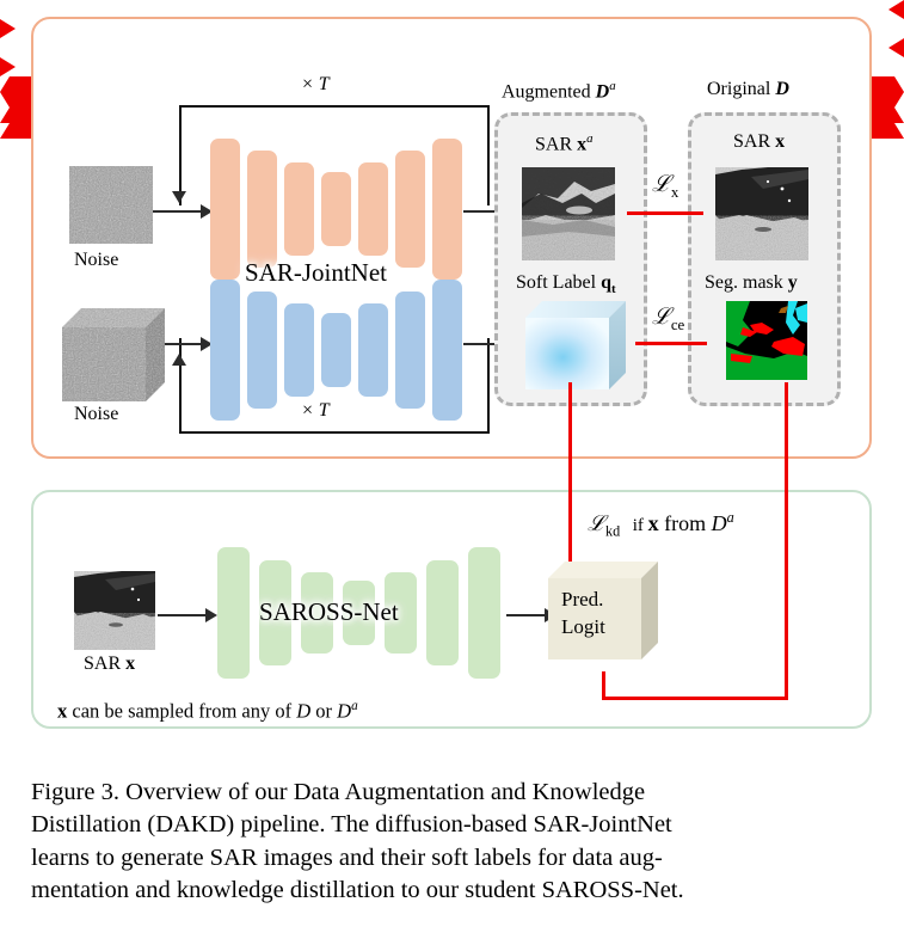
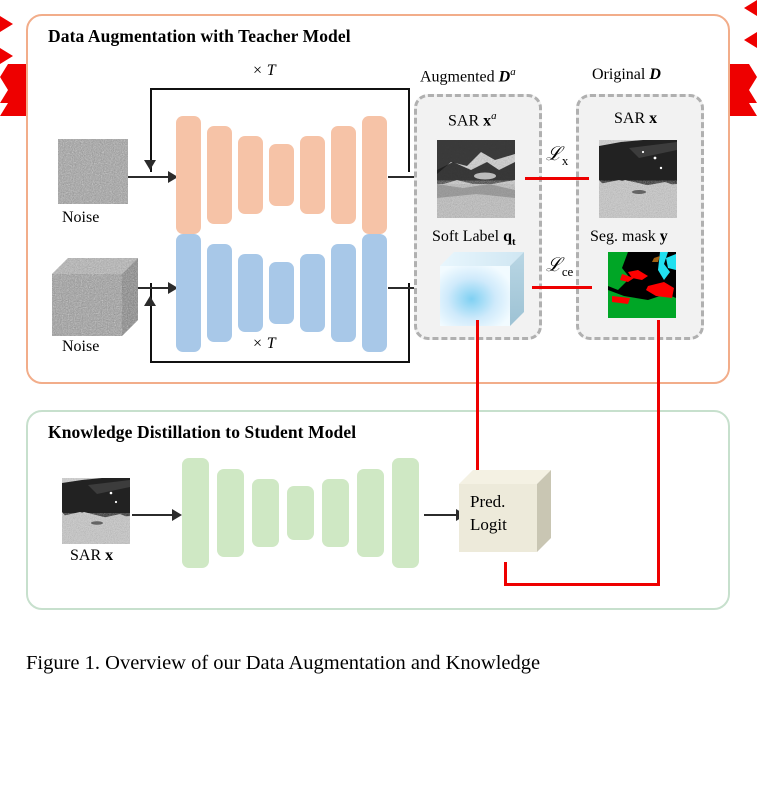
+ Data Augmentation with Teacher Model
  × T
  × T
  Noise
  Noise
- SAR-JointNet
  Augmented Da
  Original D
  SAR xa
  Soft Label qt
  SAR x
  Seg. mask y
  ℒx
  ℒce
+ Knowledge Distillation to Student Model
  SAR x
- SAROSS-Net
  Pred.
  Logit
- ℒkd if x from Da
- x can be sampled from any of D or Da
- Figure 3. Overview of our Data Augmentation and Knowledge
+ Figure 1. Overview of our Data Augmentation and Knowledge
- Distillation (DAKD) pipeline. The diffusion-based SAR-JointNet
- learns to generate SAR images and their soft labels for data aug-
- mentation and knowledge distillation to our student SAROSS-Net.
